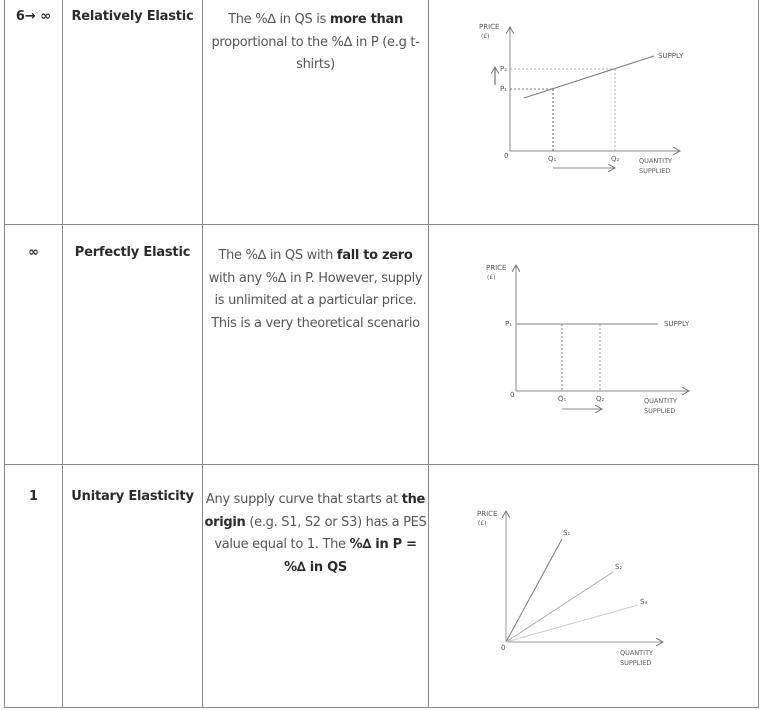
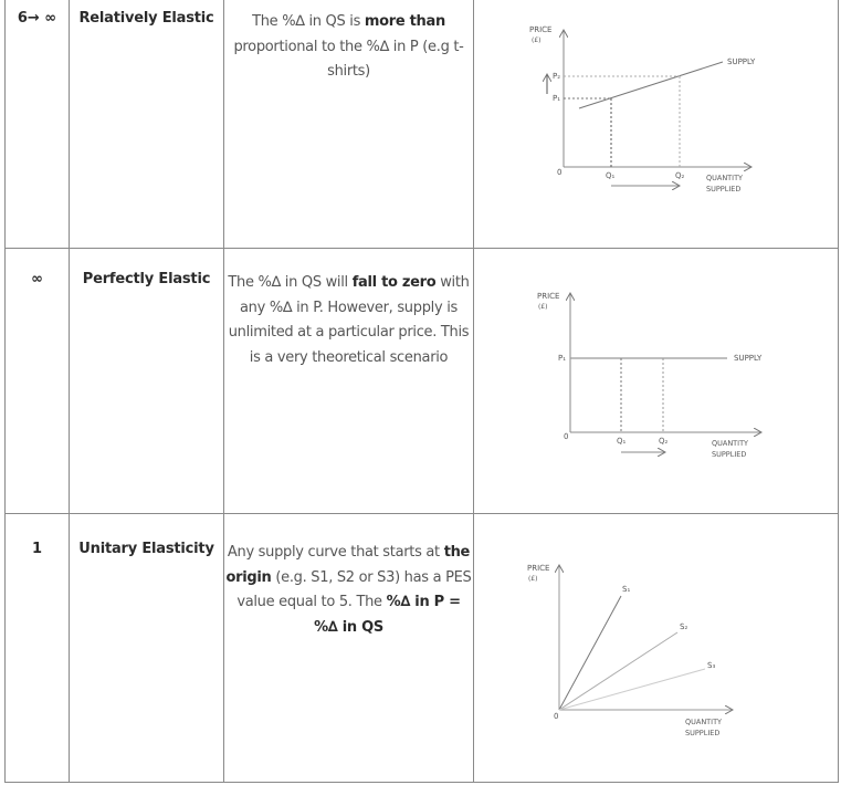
  6→ ∞	Relatively Elastic	The %∆ in QS is more than proportional to the %∆ in P (e.g t-shirts)	PRICE 0 SUPPLY P₂ P₁ Q₁ Q₂ QUANTITY SUPPLIED
- ∞	Perfectly Elastic	The %∆ in QS with fall to zero with any %∆ in P. However, supply is unlimited at a particular price. This is a very theoretical scenario	PRICE 0 SUPPLY P₁ Q₁ Q₂ QUANTITY SUPPLIED
+ ∞	Perfectly Elastic	The %∆ in QS will fall to zero with any %∆ in P. However, supply is unlimited at a particular price. This is a very theoretical scenario	PRICE 0 SUPPLY P₁ Q₁ Q₂ QUANTITY SUPPLIED
- 1	Unitary Elasticity	Any supply curve that starts at the origin (e.g. S1, S2 or S3) has a PES value equal to 1. The %∆ in P = %∆ in QS	PRICE 0 S₁ S₂ S₃ QUANTITY SUPPLIED
+ 1	Unitary Elasticity	Any supply curve that starts at the origin (e.g. S1, S2 or S3) has a PES value equal to 5. The %∆ in P = %∆ in QS	PRICE 0 S₁ S₂ S₃ QUANTITY SUPPLIED
